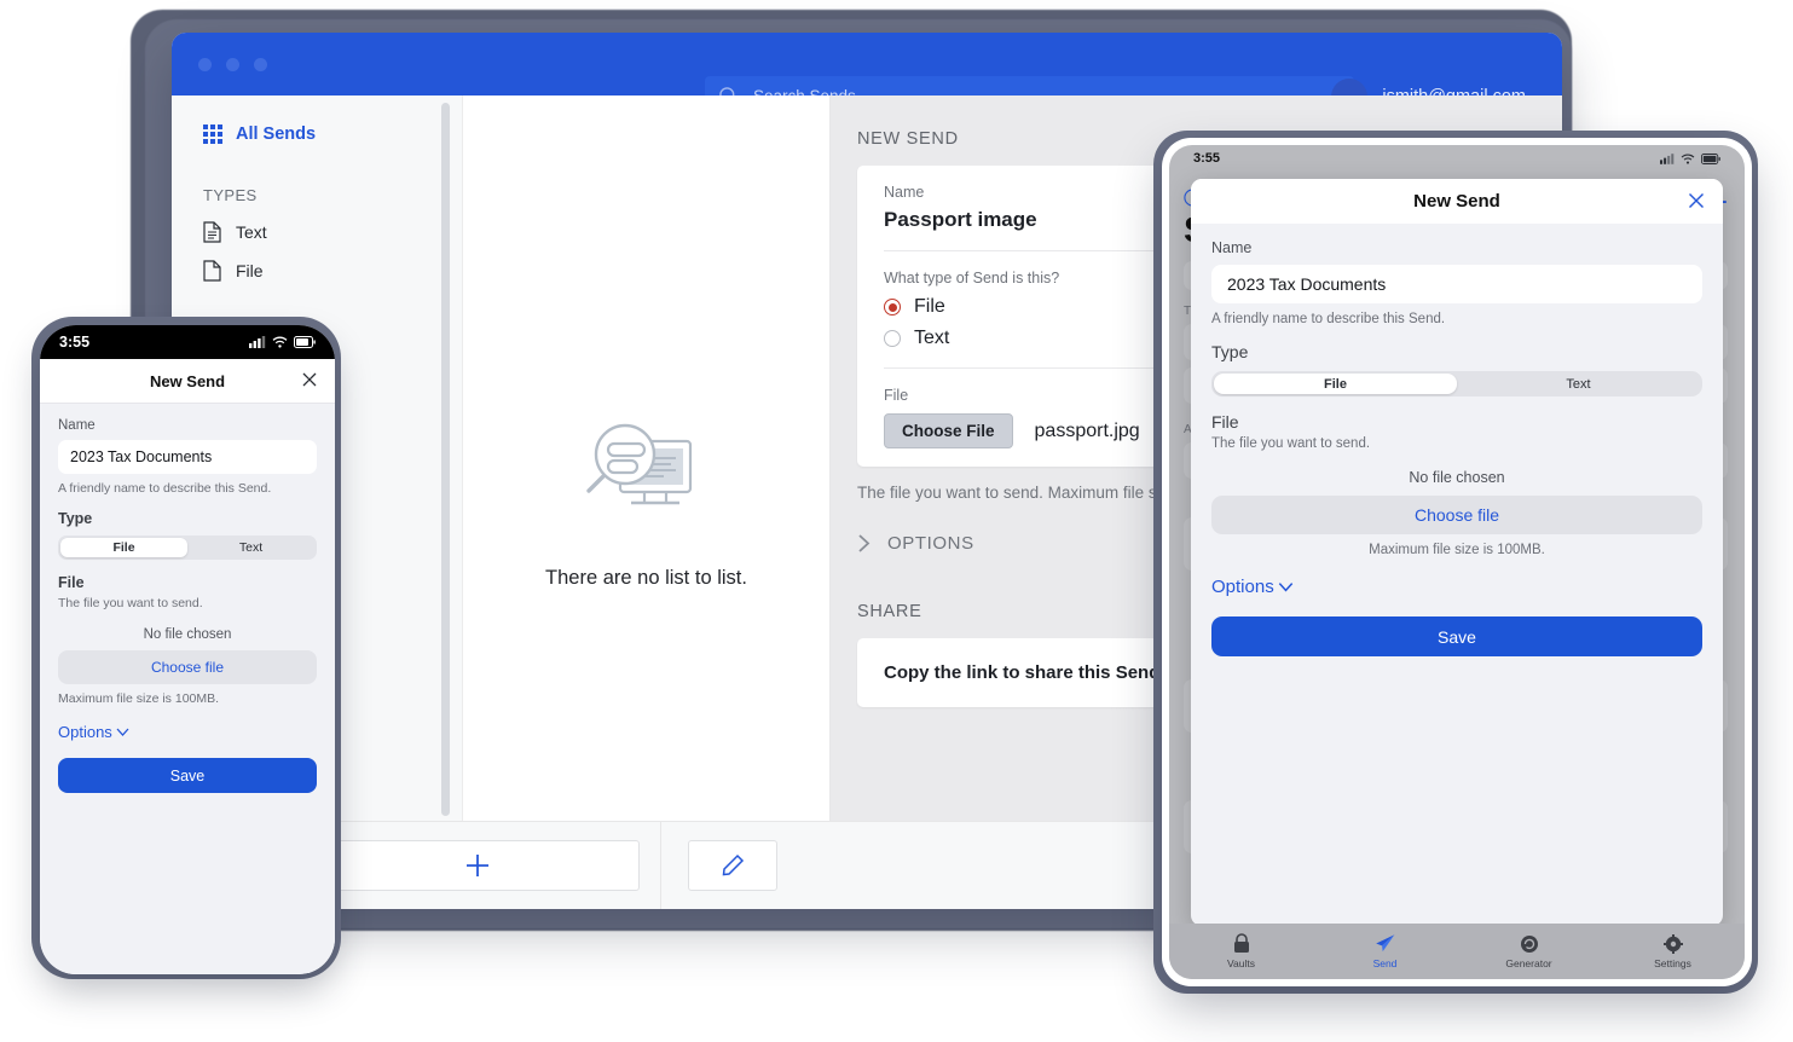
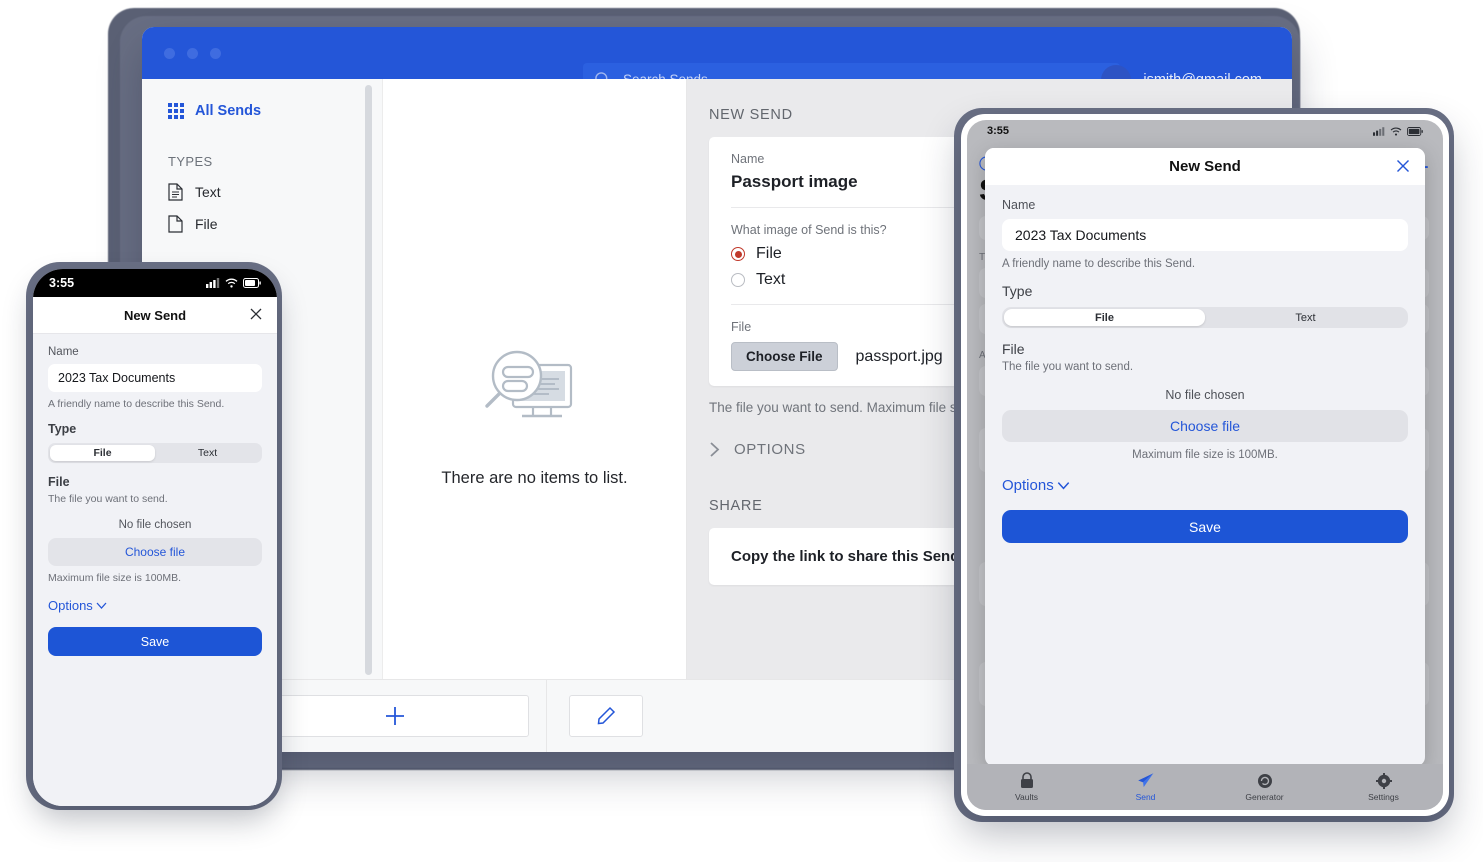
  All Sends
  TYPES
  Text
  File
- There are no list to list.
+ There are no items to list.
  NEW SEND
  Name
  Passport image
- What type of Send is this?
+ What image of Send is this?
  File
  Text
  File
  Choose File
  passport.jpg
  The file you want to send. Maximum file
  OPTIONS
  SHARE
  Copy the link to share this Sen
  3:55
  New Send
  Name
  2023 Tax Documents
  A friendly name to describe this Send.
  Type
  File
  Text
  File
  The file you want to send.
  No file chosen
  Choose file
  Maximum file size is 100MB.
  Options
  Save
  3:55
  New Send
  Name
  2023 Tax Documents
  A friendly name to describe this Send.
  Type
  File
  Text
  File
  The file you want to send.
  No file chosen
  Choose file
  Maximum file size is 100MB.
  Options
  Save
  Vaults
  Send
  Generator
  Settings
